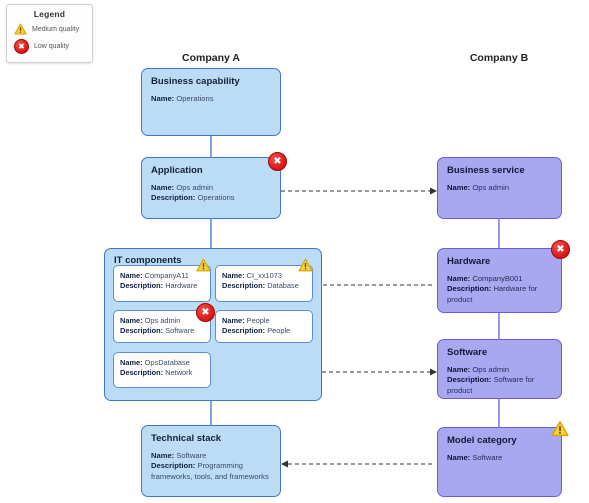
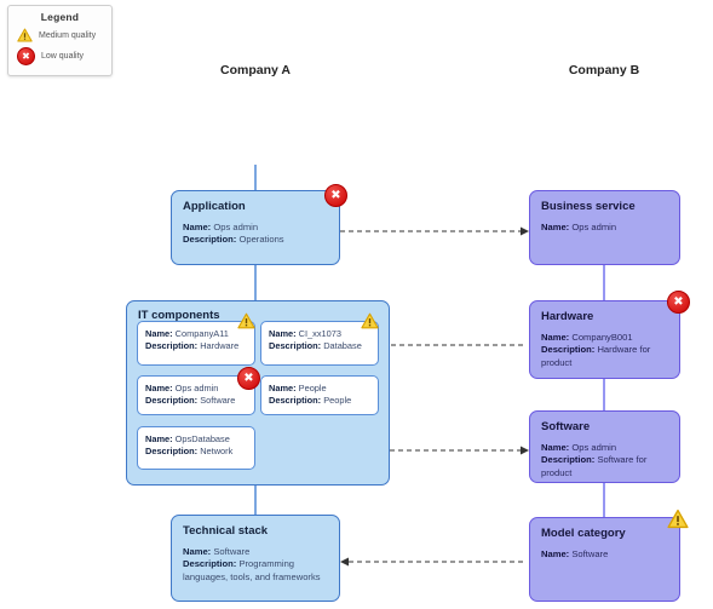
  Legend
  ✖
  Company A
  Company B
- Business capability
- Name: Operations
  Application
  Name: Ops admin
  Description: Operations
  ✖
  IT components
  Name: CompanyA11
  Description: Hardware
  Name: CI_xx1073
  Description: Database
  Name: Ops admin
  Description: Software
  ✖
  Name: People
  Description: People
  Name: OpsDatabase
  Description: Network
  Technical stack
  Name: Software
- Description: Programming frameworks, tools, and frameworks
+ Description: Programming languages, tools, and frameworks
  Business service
  Name: Ops admin
  Hardware
  Name: CompanyB001
  Description: Hardware for product
  ✖
  Software
  Name: Ops admin
  Description: Software for product
  Model category
  Name: Software
